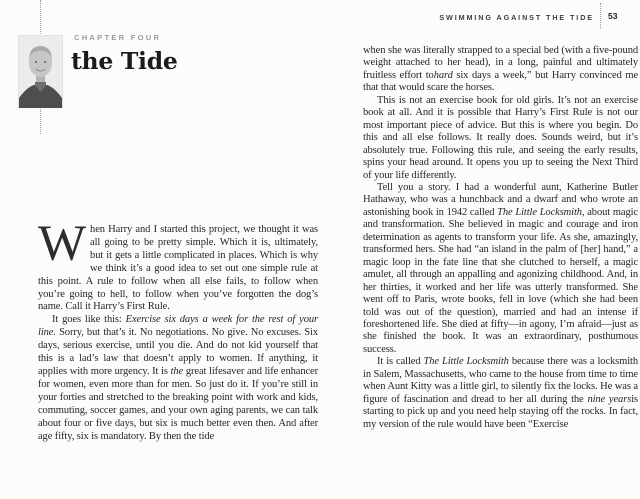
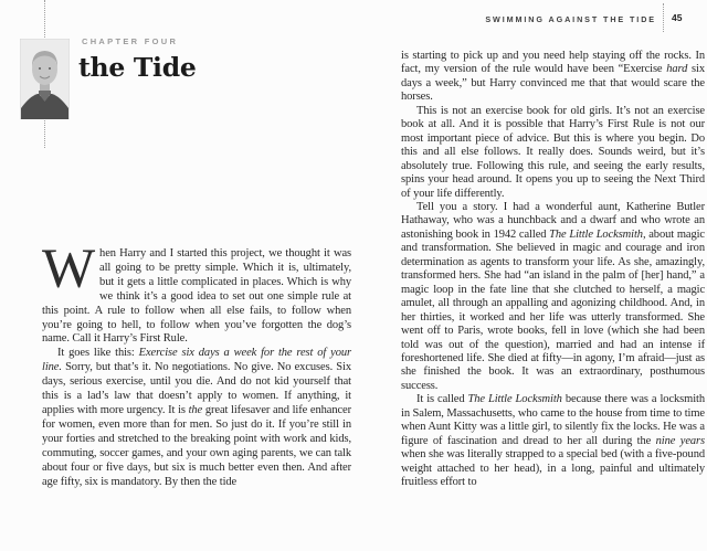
  CHAPTER FOUR
  the Tide
  W
  hen Harry and I started this project, we thought it was all going to be pretty simple. Which it is, ultimately, but it gets a little complicated in places. Which is why we think it’s a good idea to set out one simple rule at this point. A rule to follow when all else fails, to follow when you’re going to hell, to follow when you’ve forgotten the dog’s name. Call it Harry’s First Rule.
  It goes like this: Exercise six days a week for the rest of your line. Sorry, but that’s it. No negotiations. No give. No excuses. Six days, serious exercise, until you die. And do not kid yourself that this is a lad’s law that doesn’t apply to women. If anything, it applies with more urgency. It is the great lifesaver and life enhancer for women, even more than for men. So just do it. If you’re still in your forties and stretched to the breaking point with work and kids, commuting, soccer games, and your own aging parents, we can talk about four or five days, but six is much better even then. And after age fifty, six is mandatory. By then the tide
  SWIMMING AGAINST THE TIDE
- 53
+ 45
- when she was literally strapped to a special bed (with a five-pound weight attached to her head), in a long, painful and ultimately fruitless effort tohard six days a week,” but Harry convinced me that that would scare the horses.
+ is starting to pick up and you need help staying off the rocks. In fact, my version of the rule would have been “Exercise hard six days a week,” but Harry convinced me that that would scare the horses.
  This is not an exercise book for old girls. It’s not an exercise book at all. And it is possible that Harry’s First Rule is not our most important piece of advice. But this is where you begin. Do this and all else follows. It really does. Sounds weird, but it’s absolutely true. Following this rule, and seeing the early results, spins your head around. It opens you up to seeing the Next Third of your life differently.
  Tell you a story. I had a wonderful aunt, Katherine Butler Hathaway, who was a hunchback and a dwarf and who wrote an astonishing book in 1942 called The Little Locksmith, about magic and transformation. She believed in magic and courage and iron determination as agents to transform your life. As she, amazingly, transformed hers. She had “an island in the palm of [her] hand,” a magic loop in the fate line that she clutched to herself, a magic amulet, all through an appalling and agonizing childhood. And, in her thirties, it worked and her life was utterly transformed. She went off to Paris, wrote books, fell in love (which she had been told was out of the question), married and had an intense if foreshortened life. She died at fifty—in agony, I’m afraid—just as she finished the book. It was an extraordinary, posthumous success.
- It is called The Little Locksmith because there was a locksmith in Salem, Massachusetts, who came to the house from time to time when Aunt Kitty was a little girl, to silently fix the locks. He was a figure of fascination and dread to her all during the nine yearsis starting to pick up and you need help staying off the rocks. In fact, my version of the rule would have been “Exercise
+ It is called The Little Locksmith because there was a locksmith in Salem, Massachusetts, who came to the house from time to time when Aunt Kitty was a little girl, to silently fix the locks. He was a figure of fascination and dread to her all during the nine years when she was literally strapped to a special bed (with a five-pound weight attached to her head), in a long, painful and ultimately fruitless effort to
